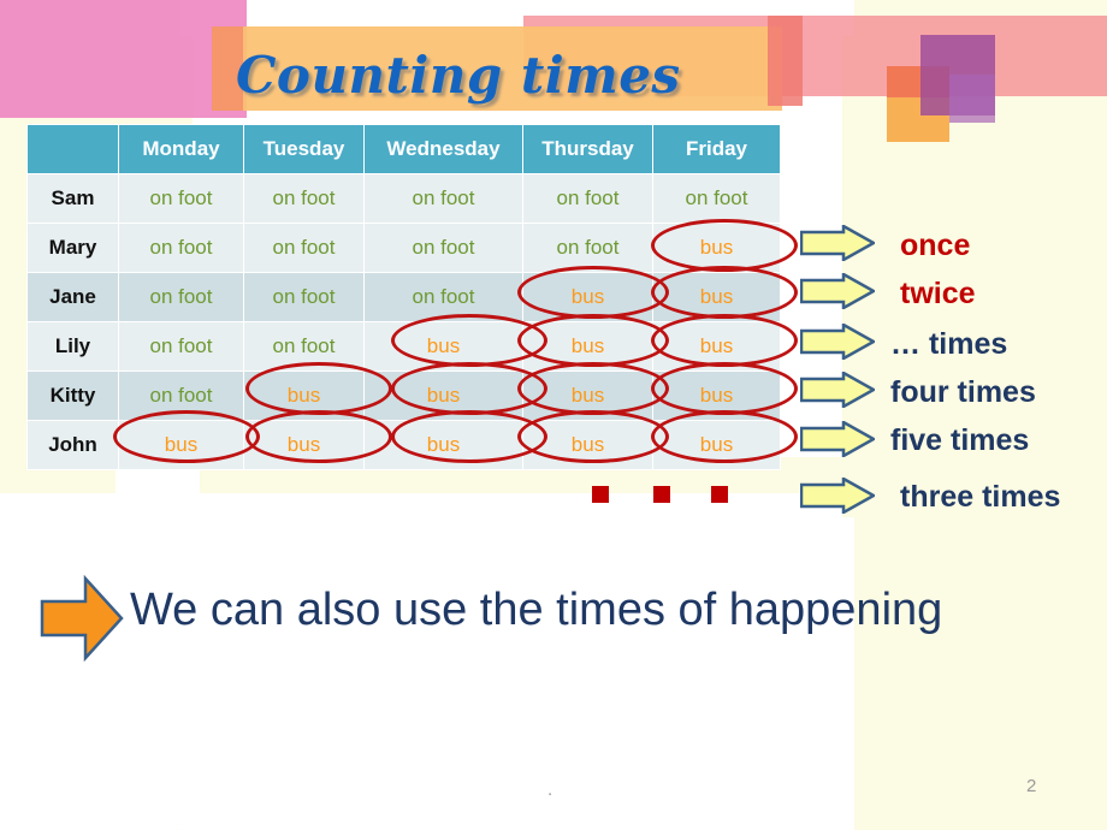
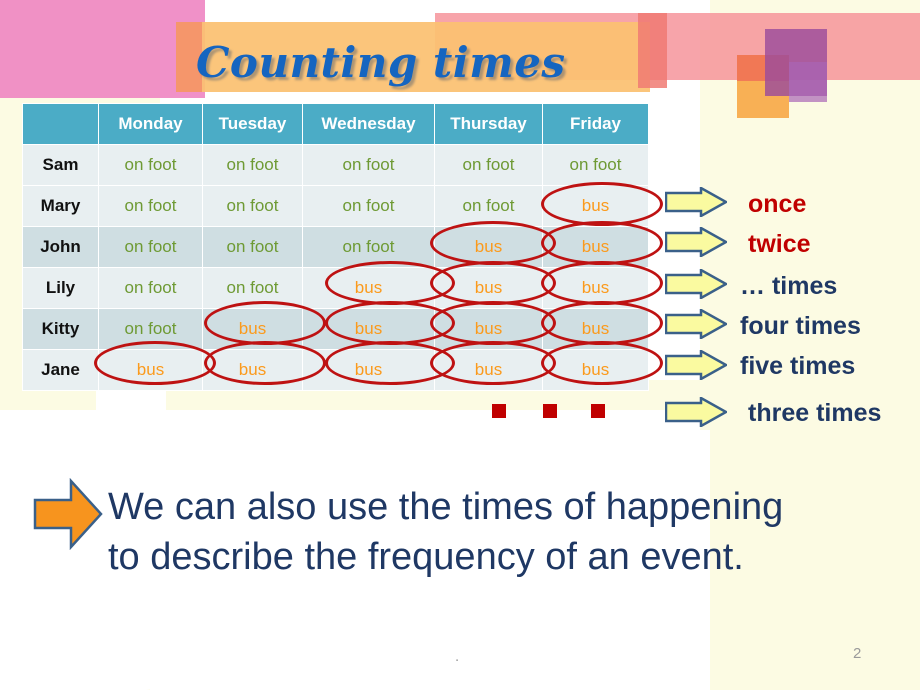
  Counting times
  	Monday	Tuesday	Wednesday	Thursday	Friday
  Sam	on foot	on foot	on foot	on foot	on foot
  Mary	on foot	on foot	on foot	on foot	bus
- Jane	on foot	on foot	on foot	bus	bus
+ John	on foot	on foot	on foot	bus	bus
  Lily	on foot	on foot	bus	bus	bus
  Kitty	on foot	bus	bus	bus	bus
- John	bus	bus	bus	bus	bus
+ Jane	bus	bus	bus	bus	bus
  once
  twice
  … times
  four times
  five times
  three times
  We can also use the times of happening
+ to describe the frequency of an event.
  .
  2
